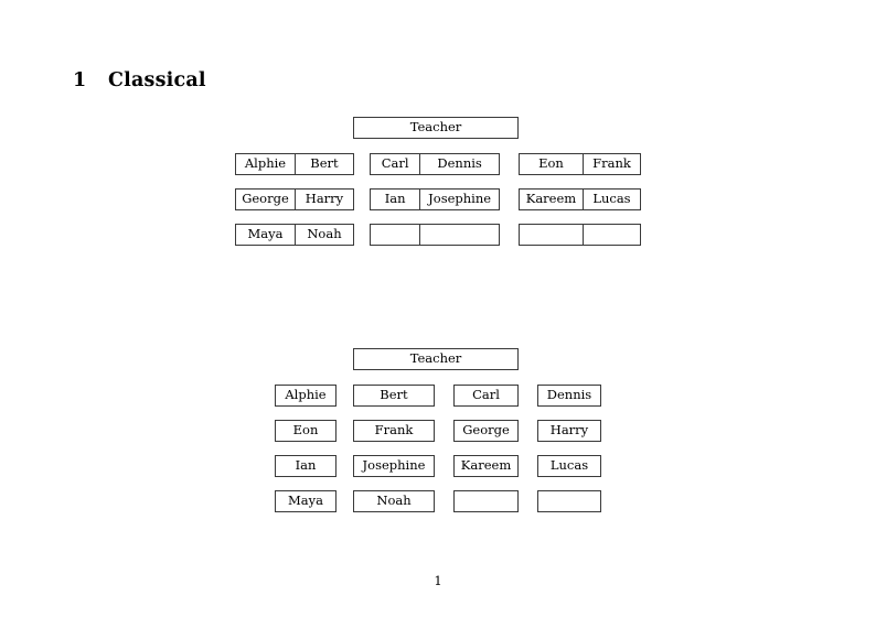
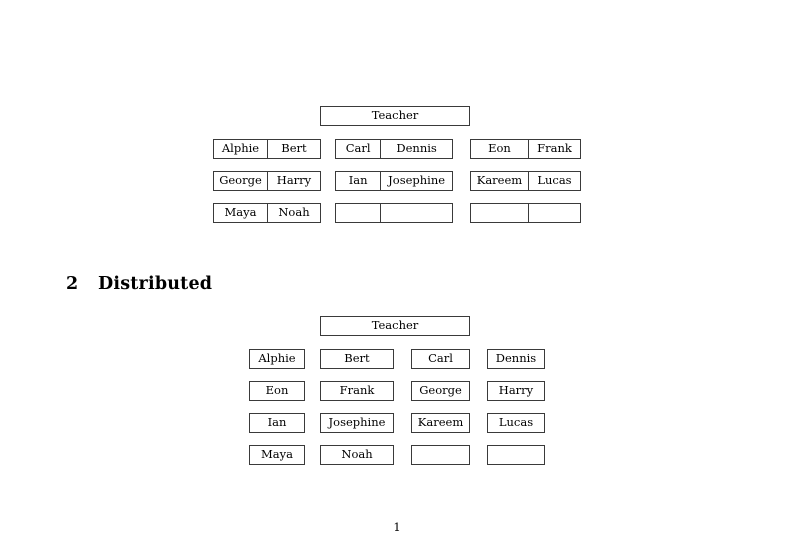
- 1 Classical
  Teacher
  Alphie
  Bert
  George
  Harry
  Maya
  Noah
  Carl
  Dennis
  Ian
  Josephine
  Eon
  Frank
  Kareem
  Lucas
+ 2 Distributed
  Teacher
  Alphie
  Bert
  Carl
  Dennis
  Eon
  Frank
  George
  Harry
  Ian
  Josephine
  Kareem
  Lucas
  Maya
  Noah
  1
